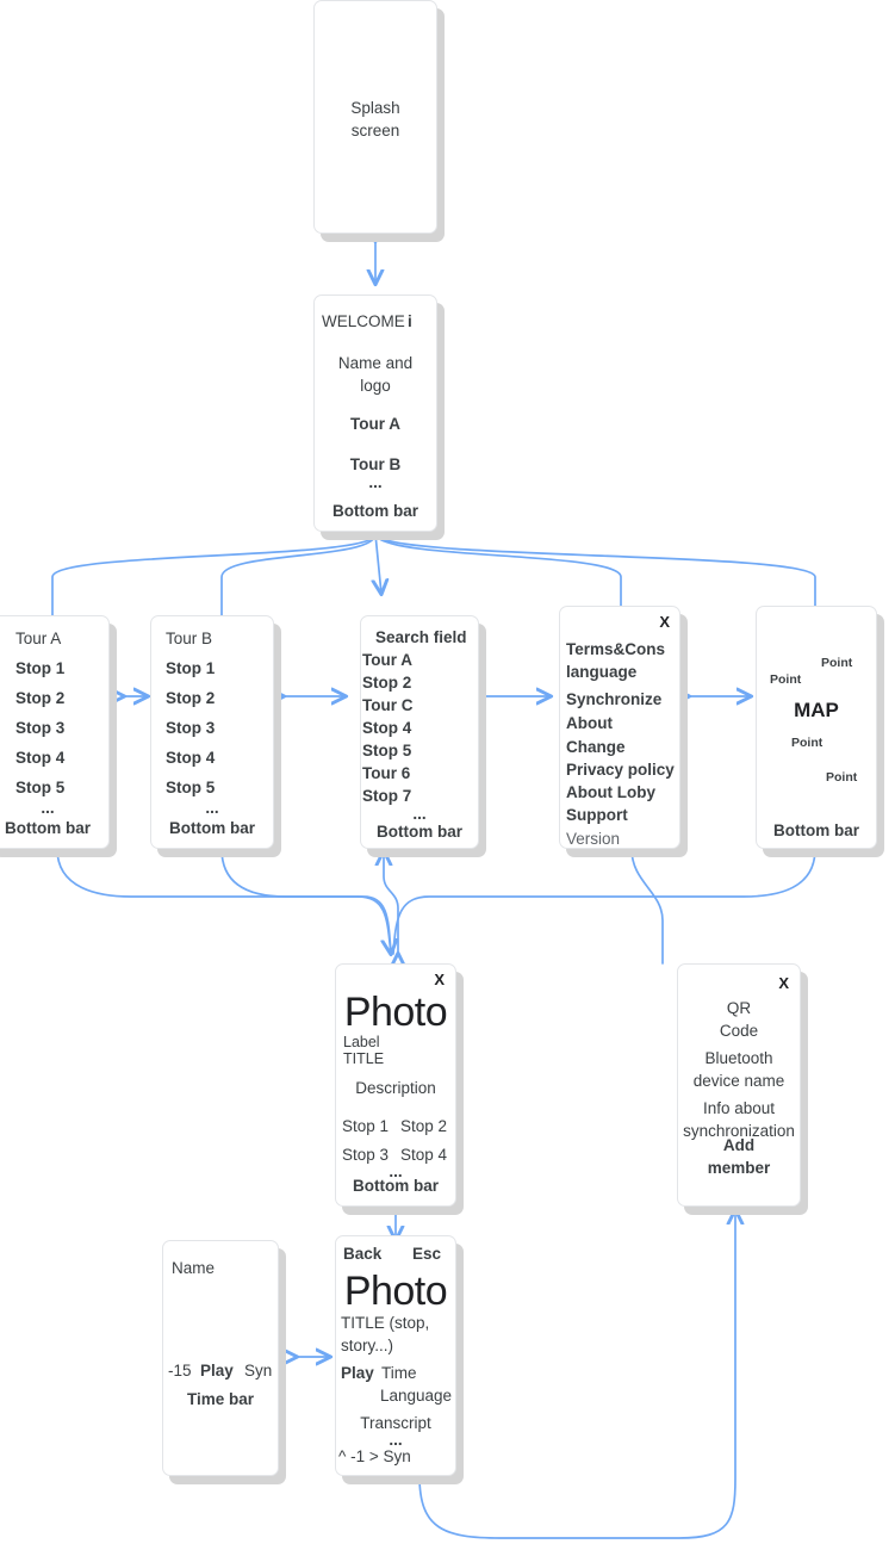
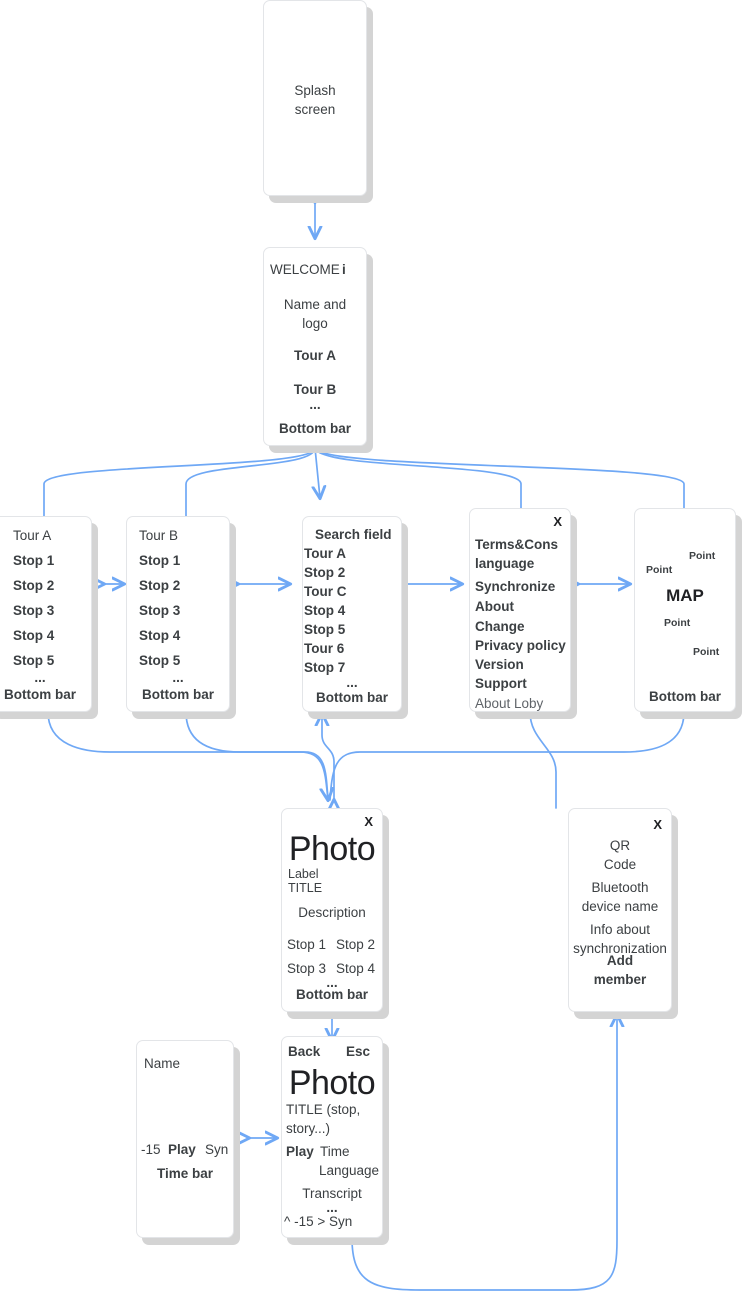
  Splash
  screen
  WELCOME
  i
  Name and
  logo
  Tour A
  Tour B
  ...
  Bottom bar
  Tour A
  Stop 1
  Stop 2
  Stop 3
  Stop 4
  Stop 5
  ...
  Bottom bar
  Tour B
  Stop 1
  Stop 2
  Stop 3
  Stop 4
  Stop 5
  ...
  Bottom bar
  Search field
  Tour A
  Stop 2
  Tour C
  Stop 4
  Stop 5
  Tour 6
  Stop 7
  ...
  Bottom bar
  X
  Terms&Cons
  language
  Synchronize
  About
  Change
  Privacy policy
- About Loby
+ Version
  Support
- Version
+ About Loby
  Point
  Point
  MAP
  Point
  Point
  Bottom bar
  X
  Photo
  Label
  TITLE
  Description
  Stop 1
  Stop 2
  Stop 3
  Stop 4
  ...
  Bottom bar
  X
  QR
  Code
  Bluetooth
  device name
  Info about
  synchronization
  Add
  member
  Back
  Esc
  Photo
  TITLE (stop,
  story...)
  Play
  Time
  Language
  Transcript
  ...
- ^ -1 > Syn
+ ^ -15 > Syn
  Name
  -15
  Play
  Syn
  Time bar
